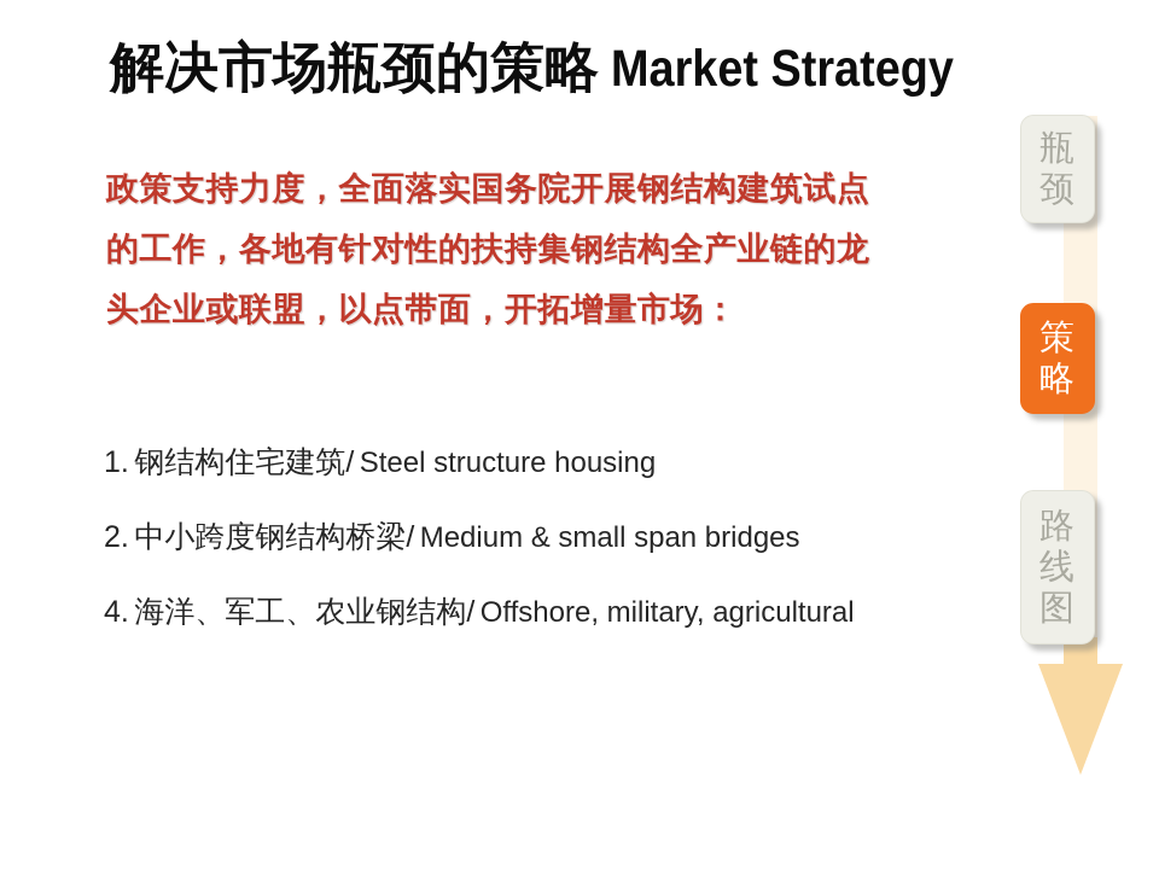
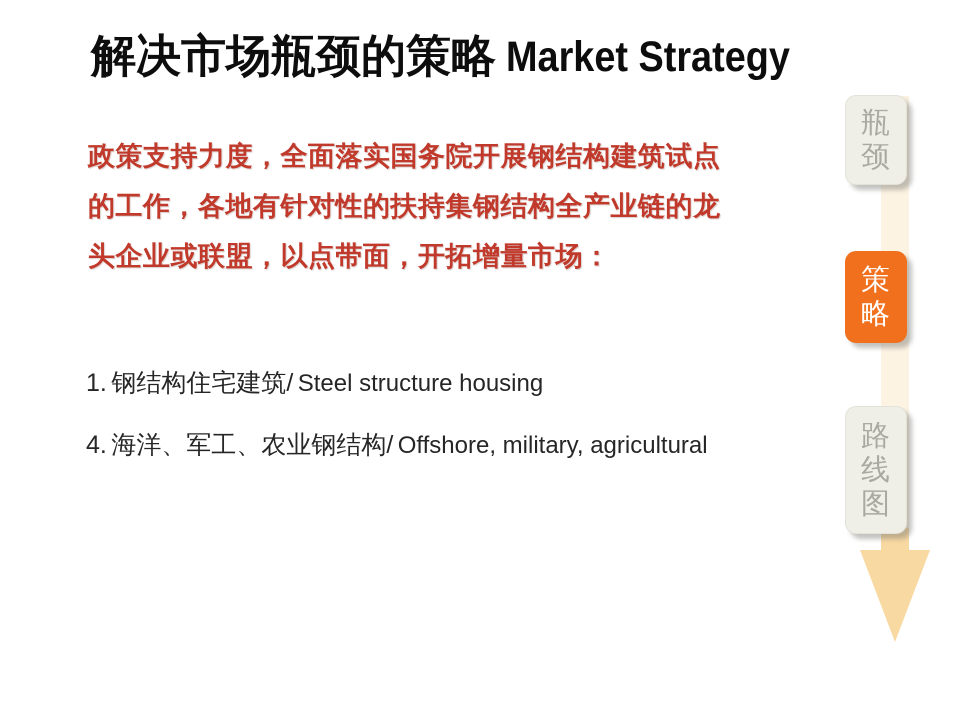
  解决市场瓶颈的策略
  Market Strategy
  政策支持力度，全面落实国务院开展钢结构建筑试点
  的工作，各地有针对性的扶持集钢结构全产业链的龙
  头企业或联盟，以点带面，开拓增量市场：
  1. 钢结构住宅建筑/ Steel structure housing
- 2. 中小跨度钢结构桥梁/ Medium & small span bridges
  4. 海洋、军工、农业钢结构/ Offshore, military, agricultural
  瓶
  颈
  策
  略
  路
  线
  图
